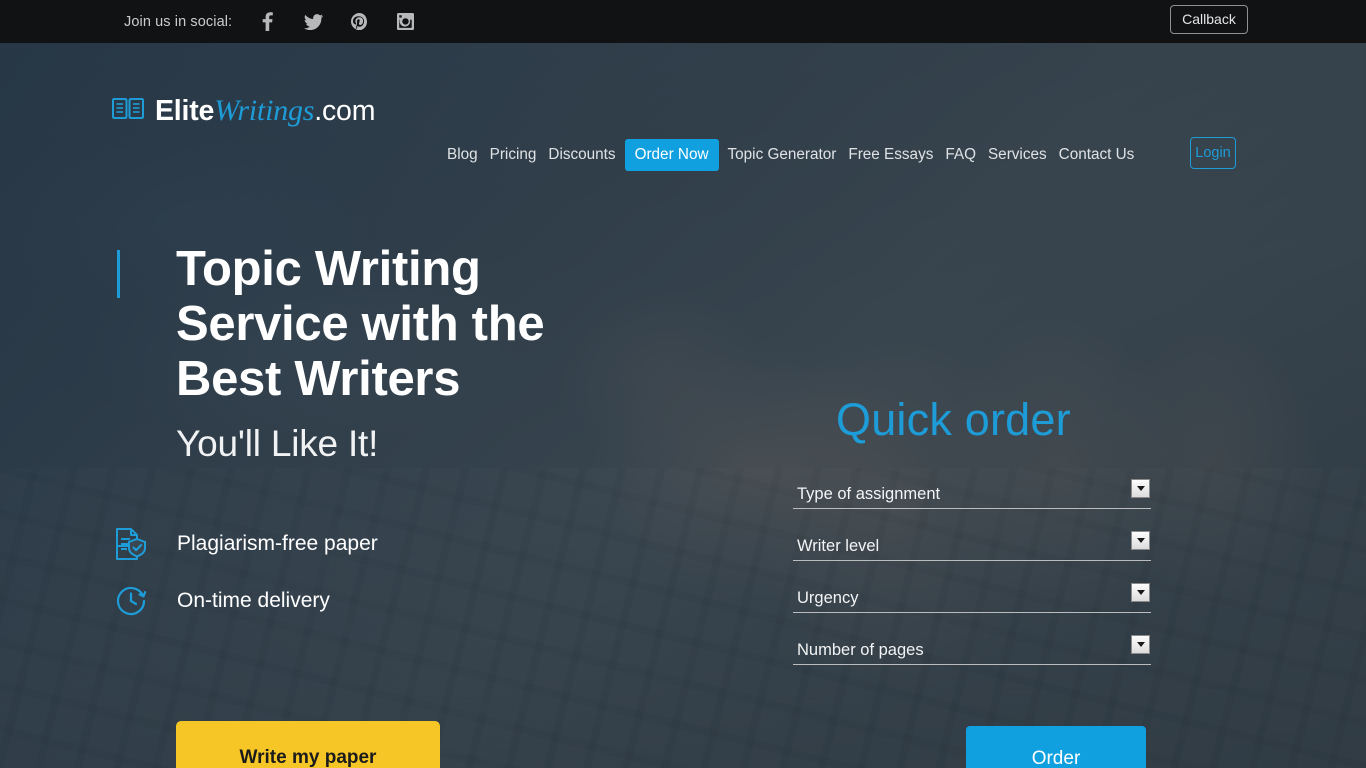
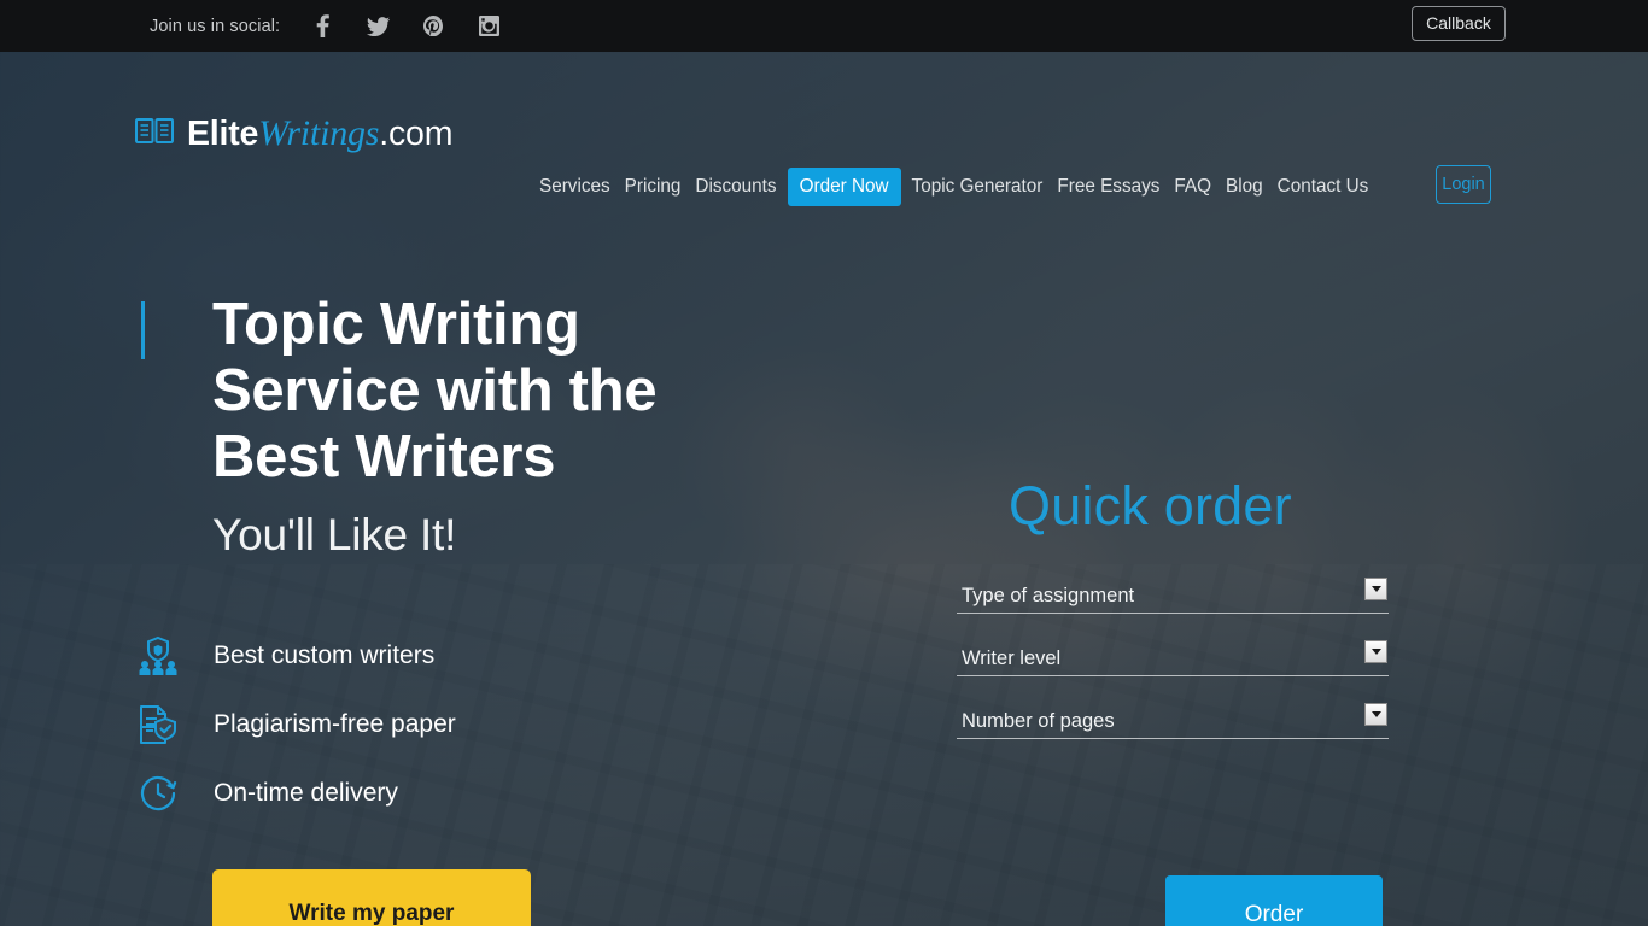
  Join us in social:
  Callback
  EliteWritings.com
- Blog
+ Services
  Pricing
  Discounts
  Order Now
  Topic Generator
  Free Essays
  FAQ
- Services
+ Blog
  Contact Us
  Login
  Topic Writing Service with the Best Writers
  You'll Like It!
+ Best custom writers
  Plagiarism-free paper
  On-time delivery
  Write my paper
  Quick order
  Type of assignment
  Writer level
- Urgency
  Number of pages
  Order
